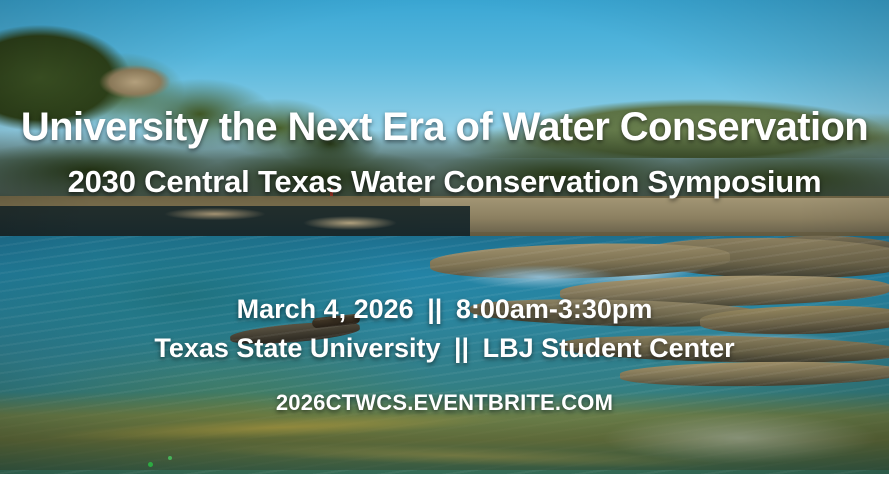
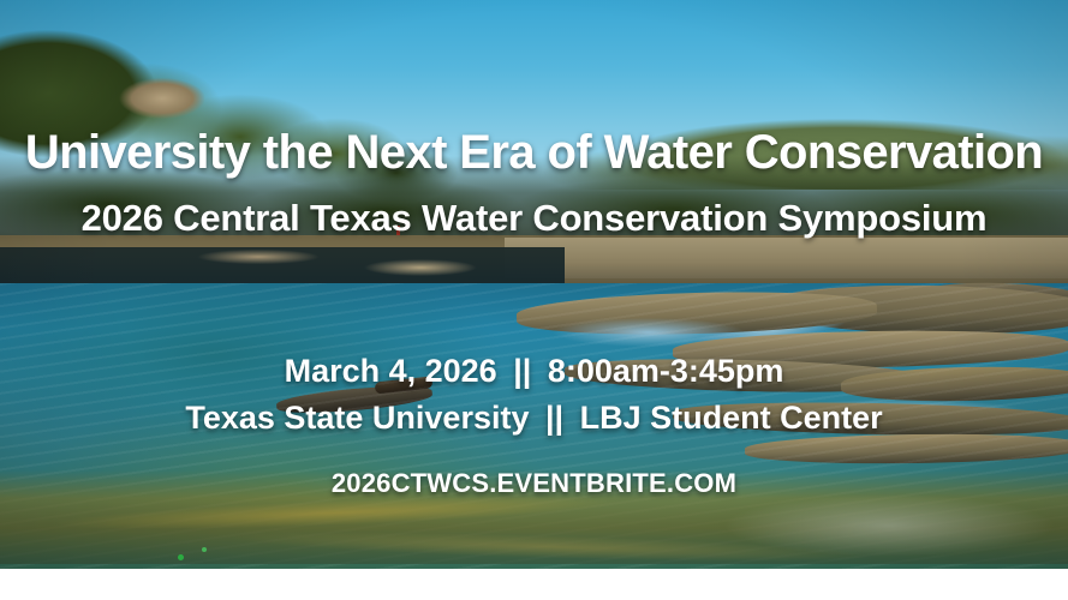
  University the Next Era of Water Conservation
- 2030 Central Texas Water Conservation Symposium
+ 2026 Central Texas Water Conservation Symposium
- March 4, 2026 || 8:00am-3:30pm
+ March 4, 2026 || 8:00am-3:45pm
  Texas State University || LBJ Student Center
  2026CTWCS.EVENTBRITE.COM
